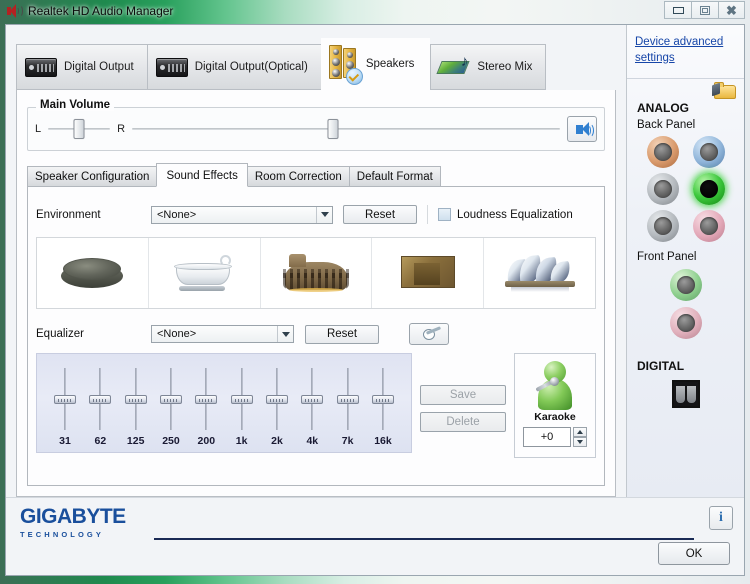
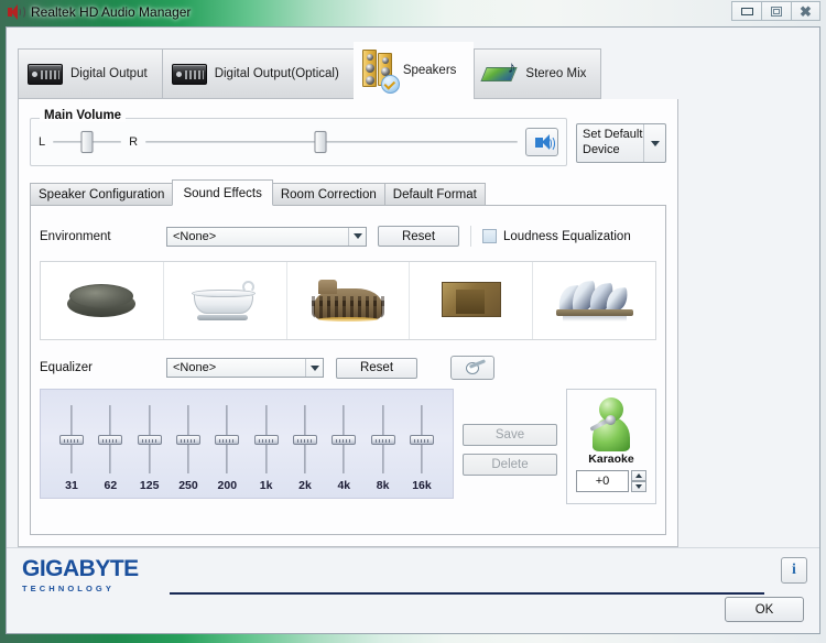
  Realtek HD Audio Manager
  ✖
  Digital Output
  Digital Output(Optical)
  Speakers
  ♪
  Stereo Mix
  Main Volume
  L
  R
+ Set Default
+ Device
  Speaker Configuration
  Sound Effects
  Room Correction
  Default Format
  Environment
  <None>
  Reset
  Loudness Equalization
  Equalizer
  <None>
  Reset
  31
  62
  125
  250
  200
  1k
  2k
  4k
- 7k
+ 8k
  16k
  Save
  Delete
  Karaoke
  +0
- Device advanced settings
- ANALOG
- Back Panel
- Front Panel
- DIGITAL
  GIGABYTE
  TECHNOLOGY
  i
  OK
